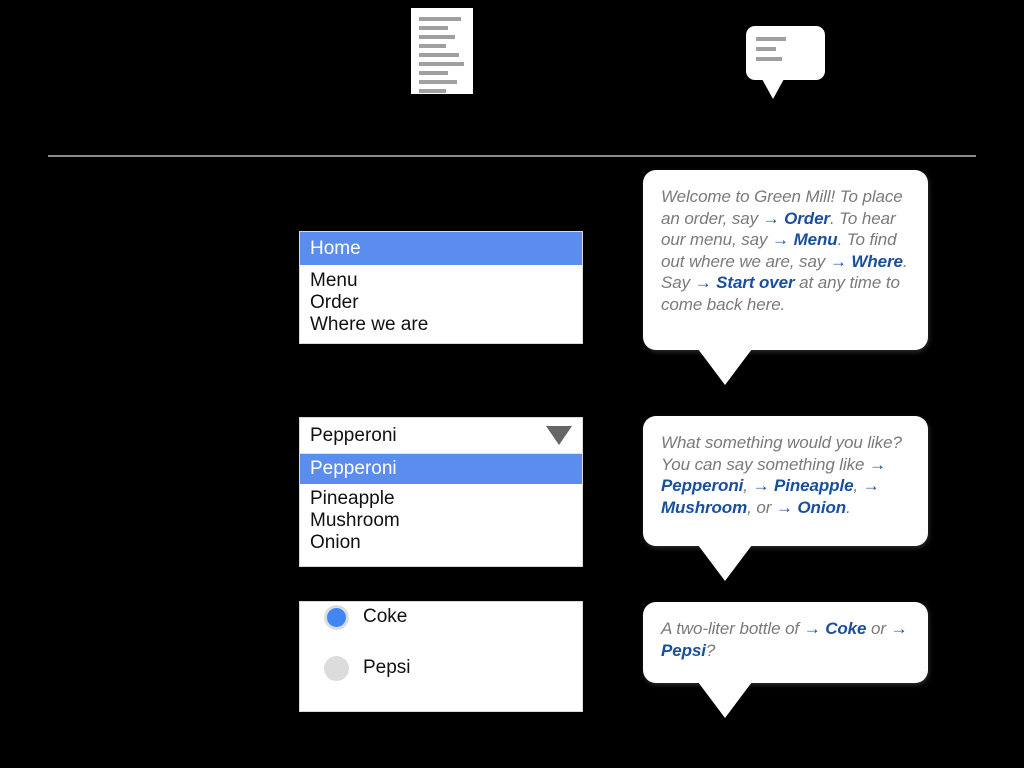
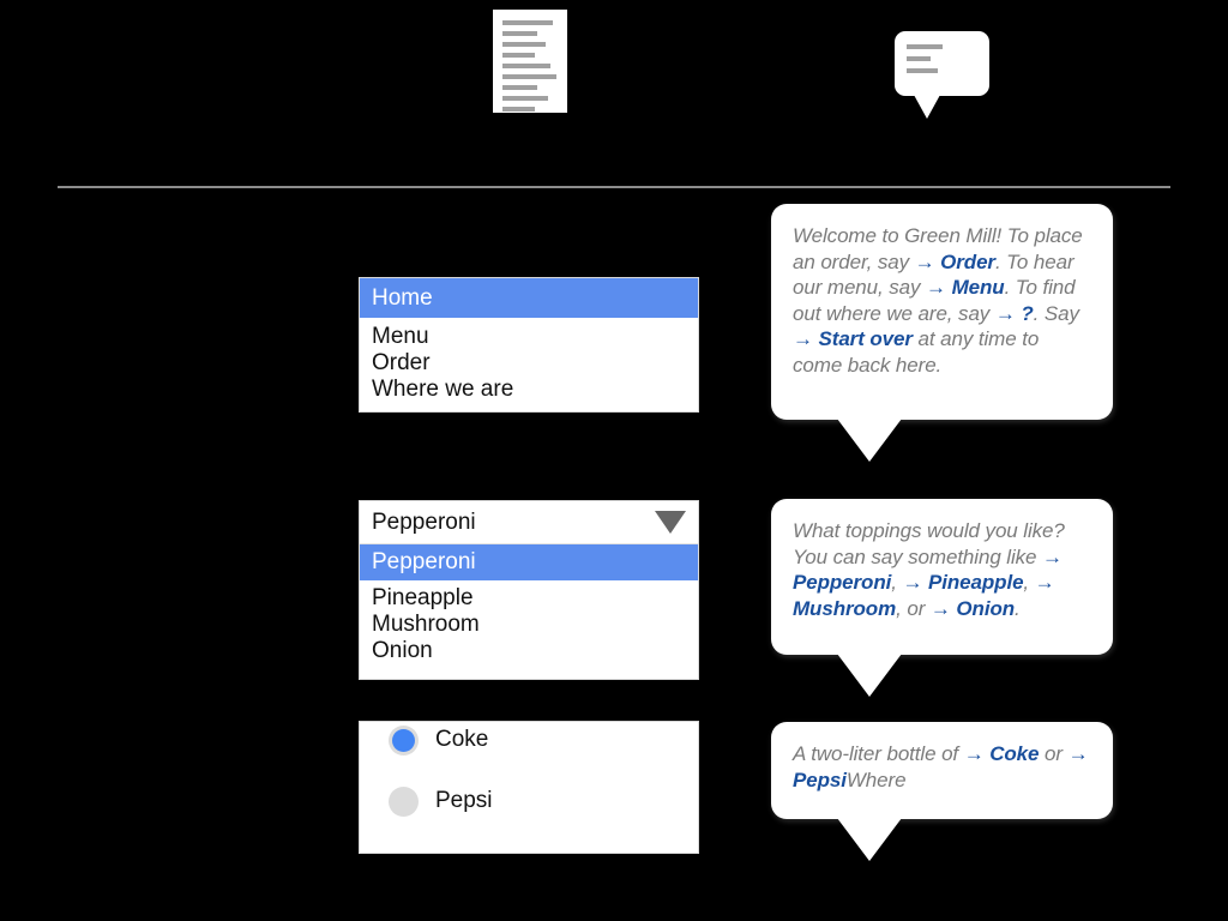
  Home
  Menu
  Order
  Where we are
  Pepperoni
  Pepperoni
  Pineapple
  Mushroom
  Onion
  Coke
  Pepsi
- Welcome to Green Mill! To place an order, say → Order. To hear our menu, say → Menu. To find out where we are, say → Where. Say → Start over at any time to come back here.
+ Welcome to Green Mill! To place an order, say → Order. To hear our menu, say → Menu. To find out where we are, say → ?. Say → Start over at any time to come back here.
- What something would you like? You can say something like → Pepperoni, → Pineapple, → Mushroom, or → Onion.
+ What toppings would you like? You can say something like → Pepperoni, → Pineapple, → Mushroom, or → Onion.
- A two-liter bottle of → Coke or → Pepsi?
+ A two-liter bottle of → Coke or → PepsiWhere
